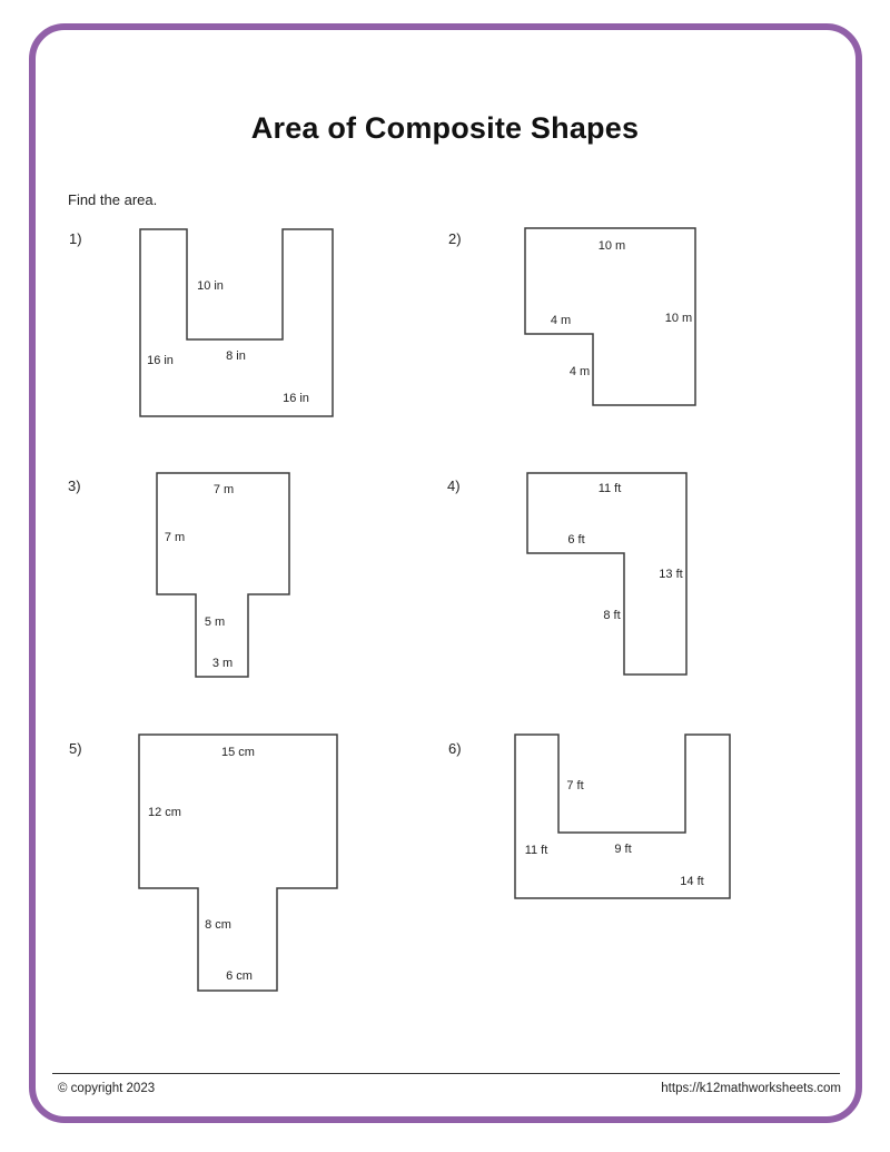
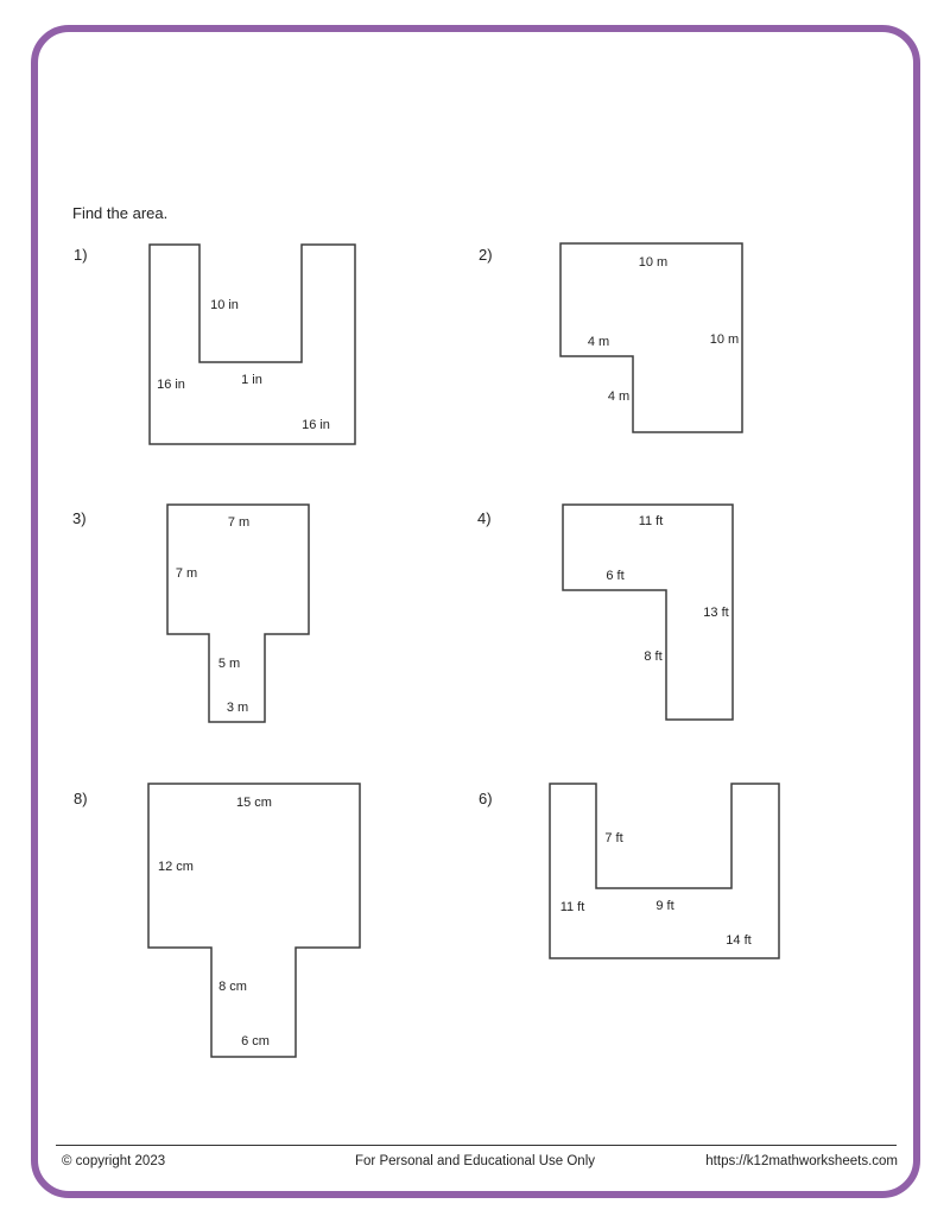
- Area of Composite Shapes
  Find the area.
  1)
  10 in
  16 in
- 8 in
+ 1 in
  16 in
  2)
  10 m
  4 m
  10 m
  4 m
  3)
  7 m
  7 m
  5 m
  3 m
  4)
  11 ft
  6 ft
  13 ft
  8 ft
- 5)
+ 8)
  15 cm
  12 cm
  8 cm
  6 cm
  6)
  7 ft
  11 ft
  9 ft
  14 ft
  © copyright 2023
+ For Personal and Educational Use Only
  https://k12mathworksheets.com
